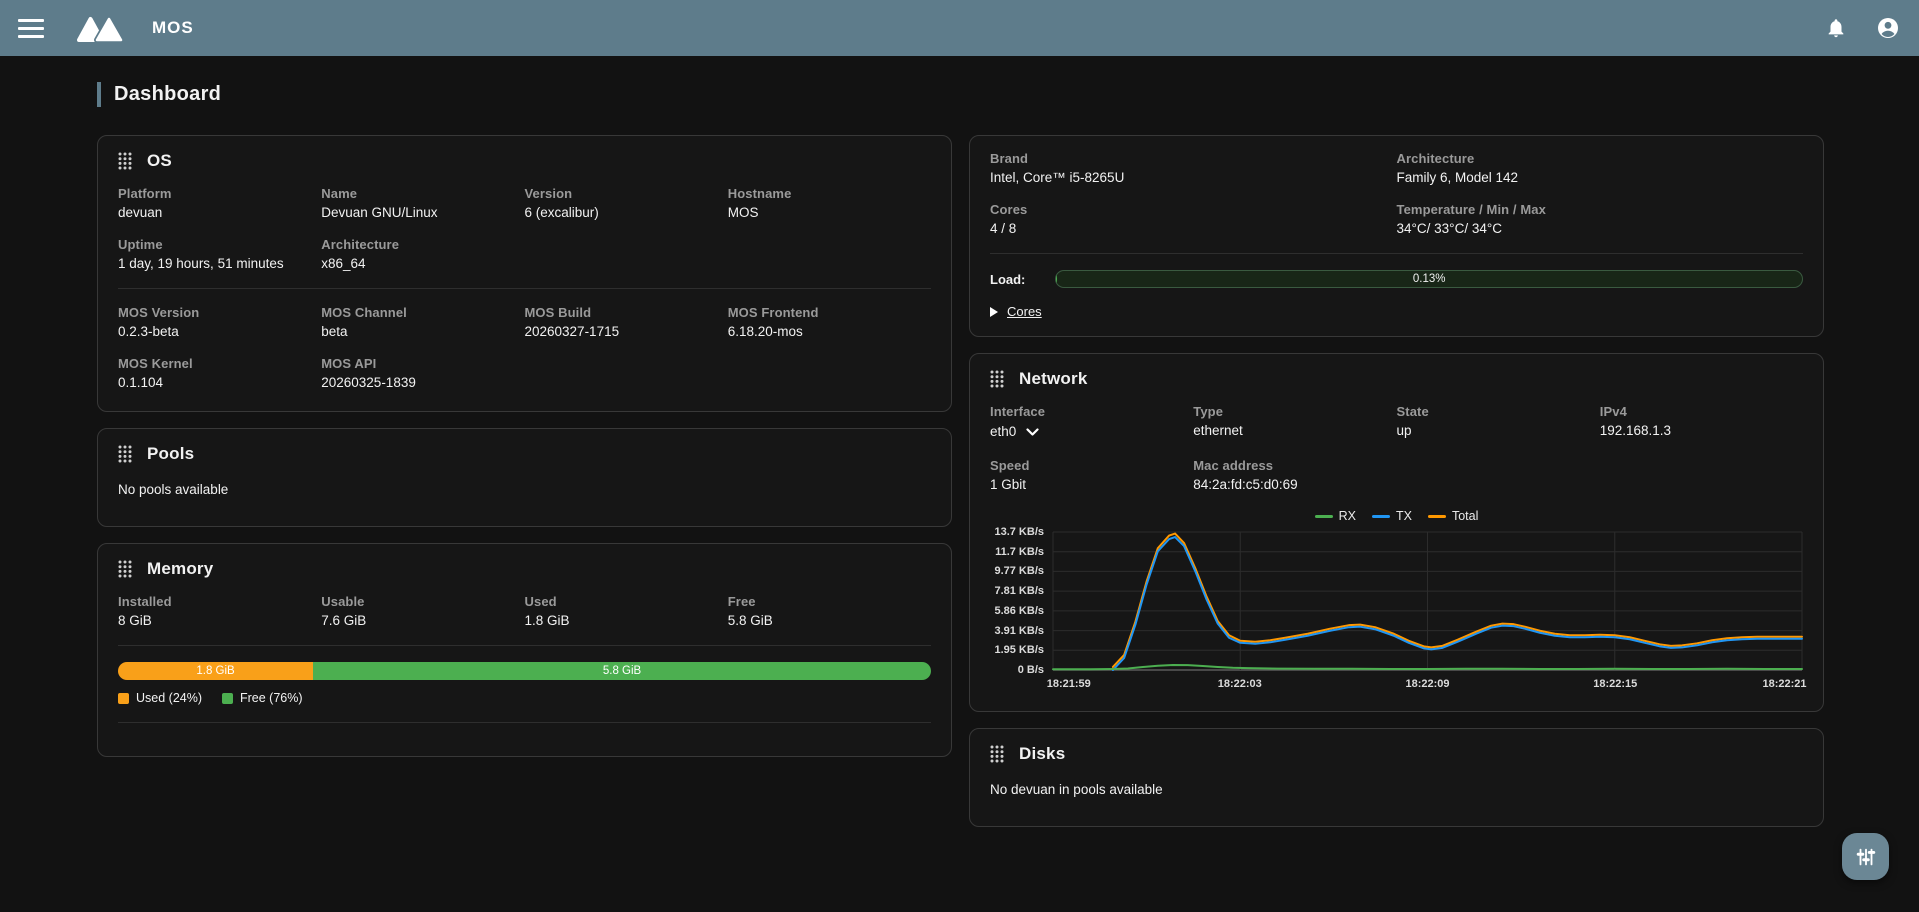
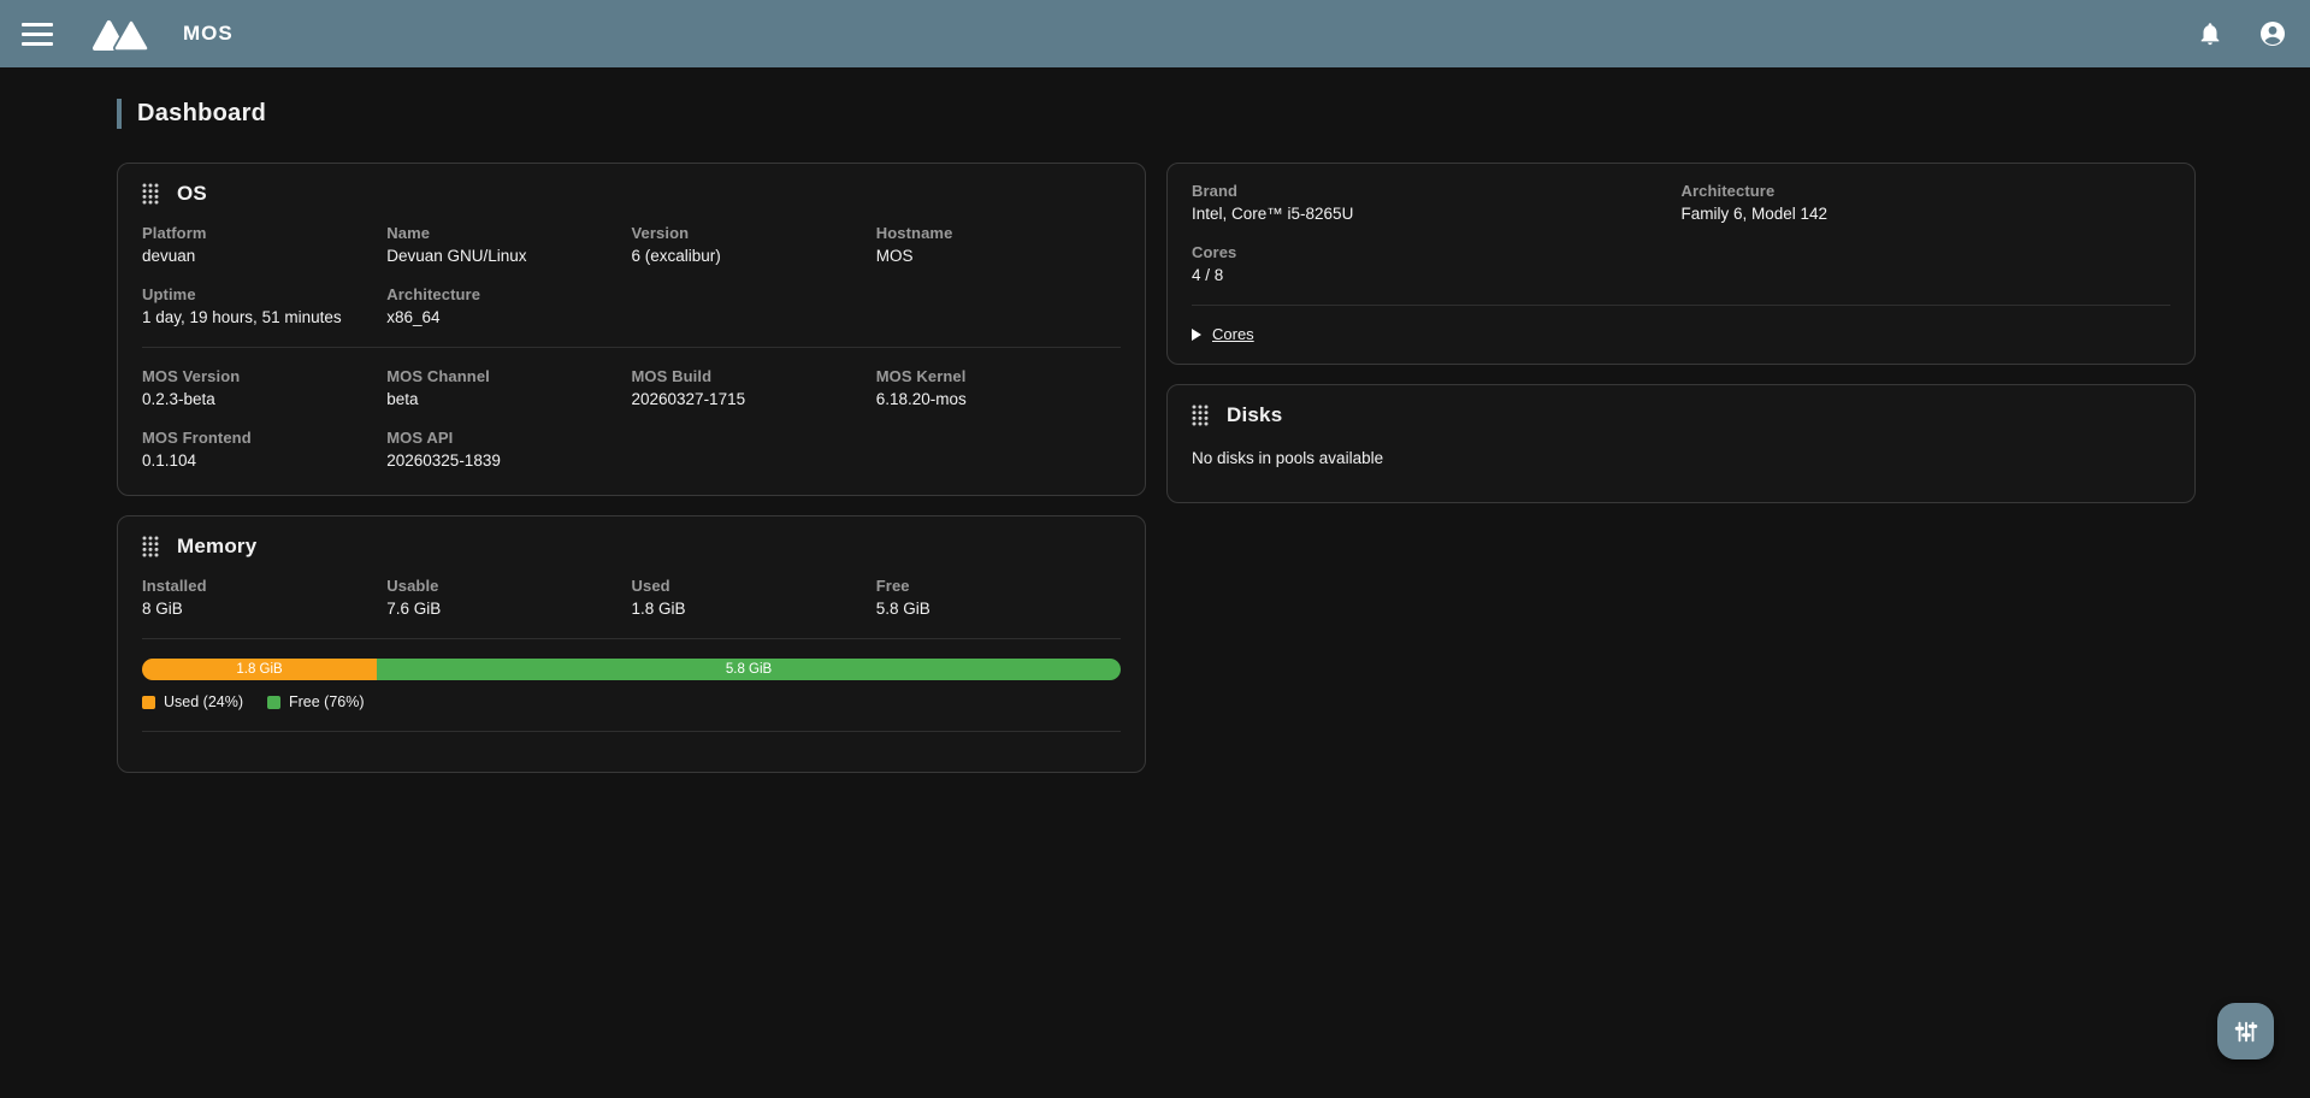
  MOS
  Dashboard
  OS
  Platform
  devuan
  Name
  Devuan GNU/Linux
  Version
  6 (excalibur)
  Hostname
  MOS
  Uptime
  1 day, 19 hours, 51 minutes
  Architecture
  x86_64
  MOS Version
  0.2.3-beta
  MOS Channel
  beta
  MOS Build
  20260327-1715
- MOS Frontend
+ MOS Kernel
  6.18.20-mos
- MOS Kernel
+ MOS Frontend
  0.1.104
  MOS API
  20260325-1839
- Pools
- No pools available
  Memory
  Installed
  8 GiB
  Usable
  7.6 GiB
  Used
  1.8 GiB
  Free
  5.8 GiB
  1.8 GiB
  5.8 GiB
  Used (24%)
  Free (76%)
  Brand
  Intel, Core™ i5-8265U
  Architecture
  Family 6, Model 142
  Cores
  4 / 8
- Temperature / Min / Max
- 34°C/ 33°C/ 34°C
- Load:
- 0.13%
  Cores
- Network
- Interface
- eth0
- Type
- ethernet
- State
- up
- IPv4
- 192.168.1.3
- Speed
- 1 Gbit
- Mac address
- 84:2a:fd:c5:d0:69
- RX
- TX
- Total
- 13.7 KB/s
- 11.7 KB/s
- 9.77 KB/s
- 7.81 KB/s
- 5.86 KB/s
- 3.91 KB/s
- 1.95 KB/s
- 0 B/s
- 18:21:59
- 18:22:03
- 18:22:09
- 18:22:15
- 18:22:21
  Disks
- No devuan in pools available
+ No disks in pools available
